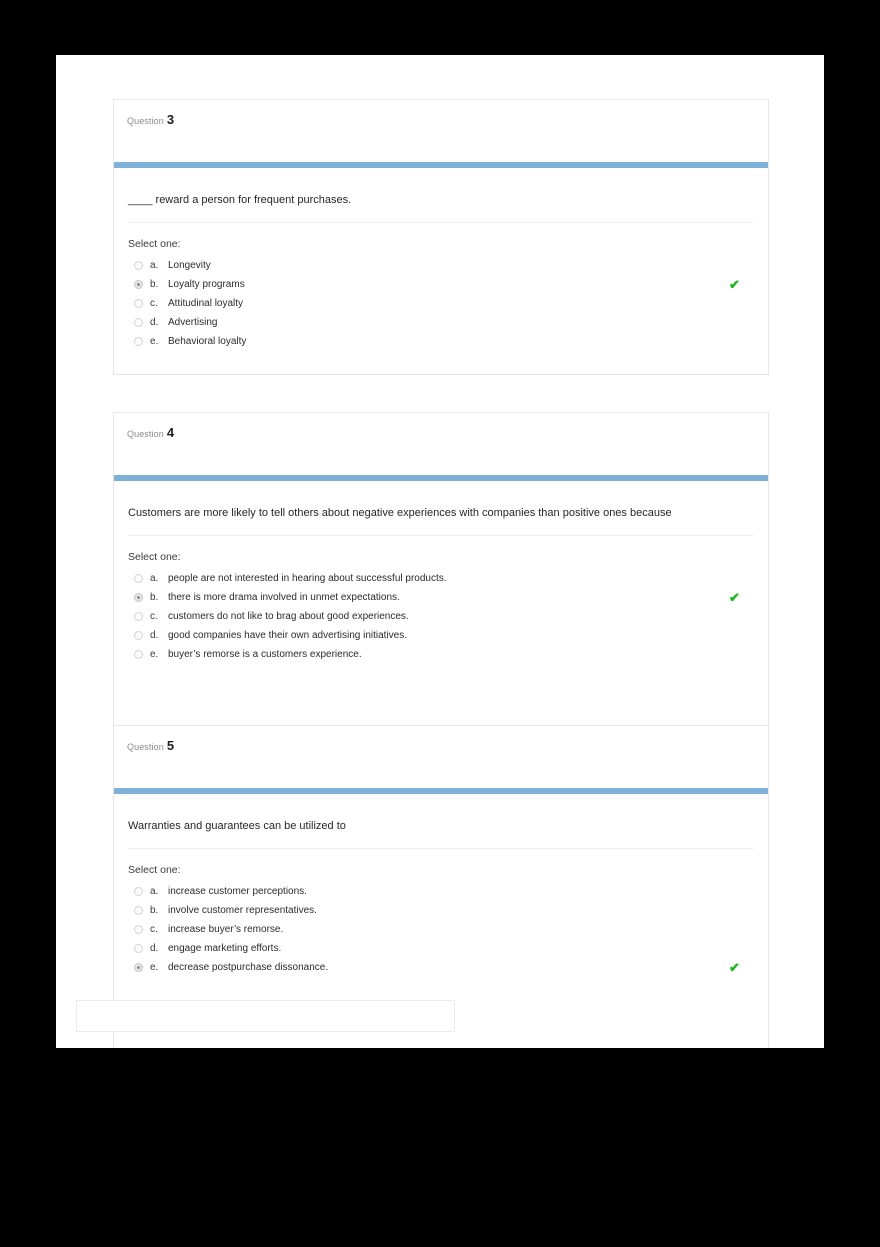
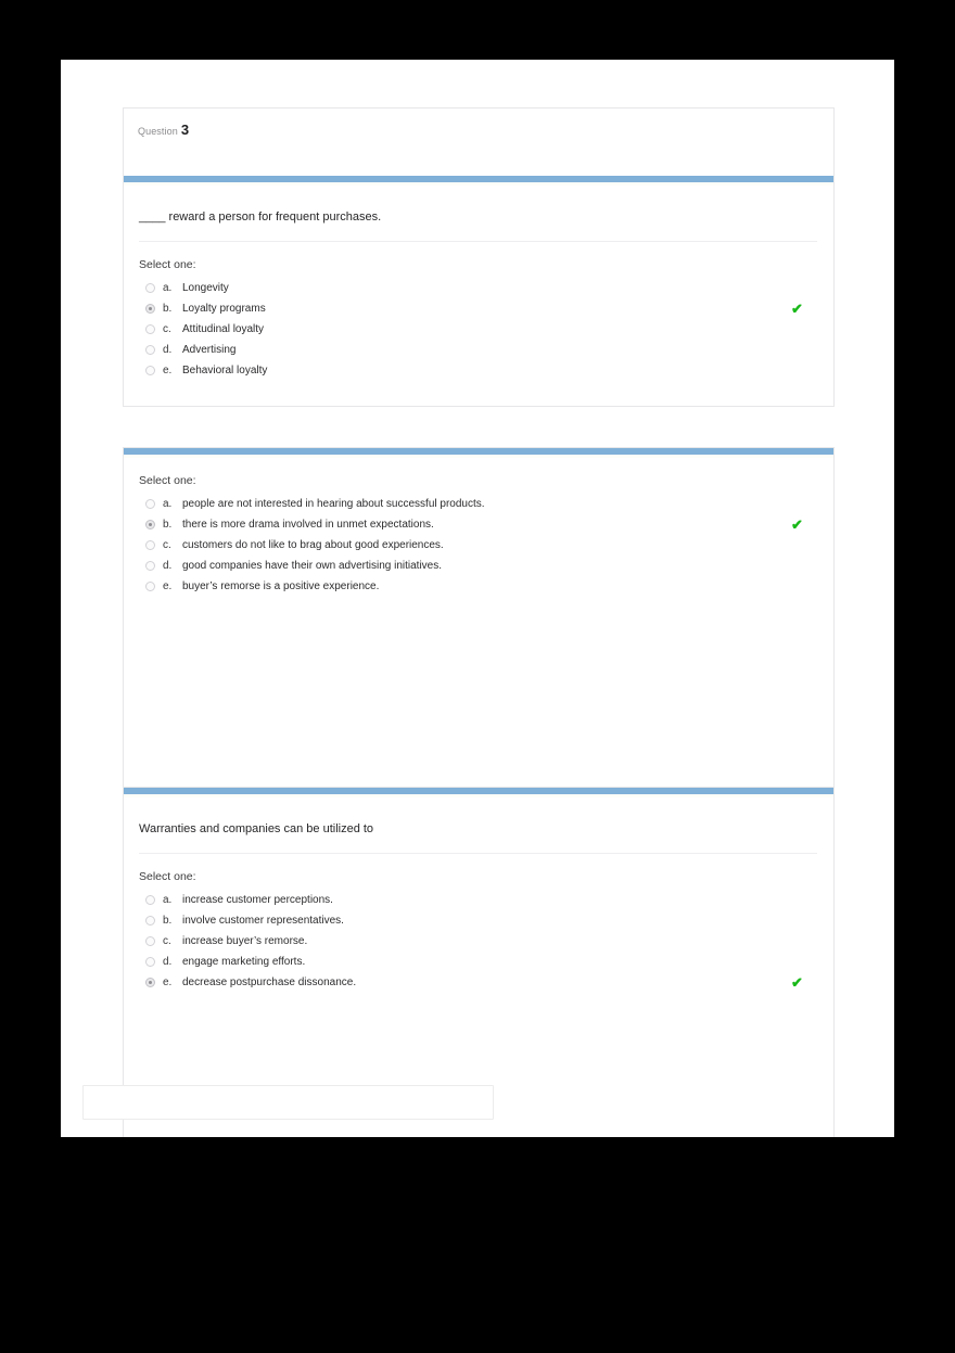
  Question 3
  ____ reward a person for frequent purchases.
  Select one:
  a.
  Longevity
  b.
  Loyalty programs
  ✔
  c.
  Attitudinal loyalty
  d.
  Advertising
  e.
  Behavioral loyalty
- Question 4
- Customers are more likely to tell others about negative experiences with companies than positive ones because
  Select one:
  a.
  people are not interested in hearing about successful products.
  b.
  there is more drama involved in unmet expectations.
  ✔
  c.
  customers do not like to brag about good experiences.
  d.
  good companies have their own advertising initiatives.
  e.
- buyer’s remorse is a customers experience.
+ buyer’s remorse is a positive experience.
- Question 5
- Warranties and guarantees can be utilized to
+ Warranties and companies can be utilized to
  Select one:
  a.
  increase customer perceptions.
  b.
  involve customer representatives.
  c.
  increase buyer’s remorse.
  d.
  engage marketing efforts.
  e.
  decrease postpurchase dissonance.
  ✔
